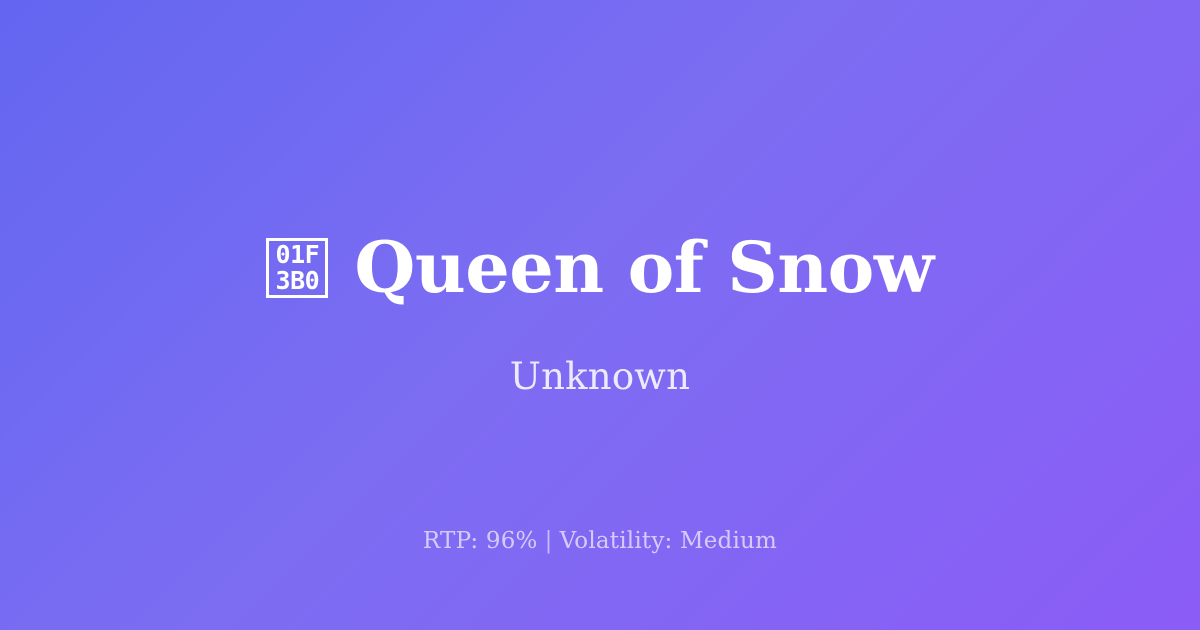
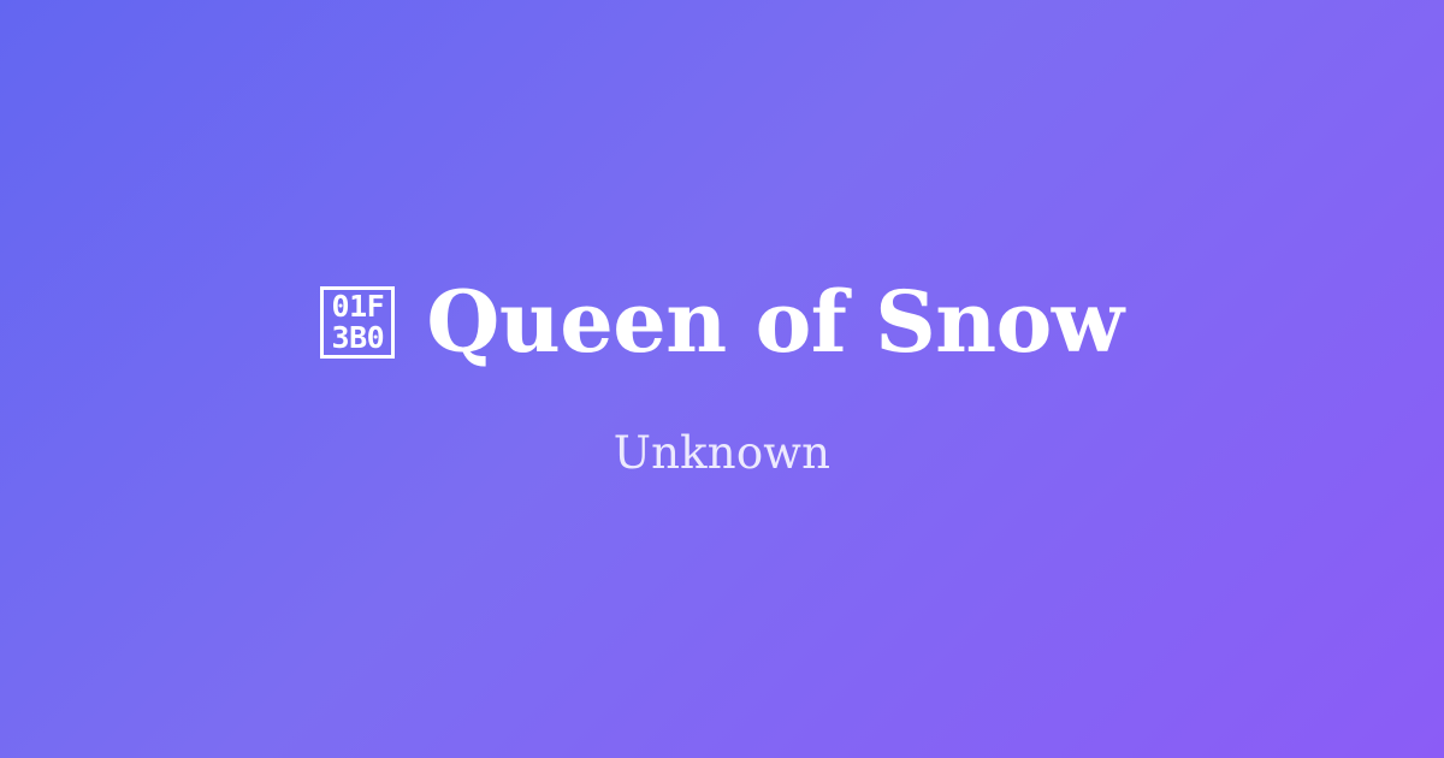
  01F
  3B0
  Queen of Snow
  Unknown
- RTP: 96% | Volatility: Medium
